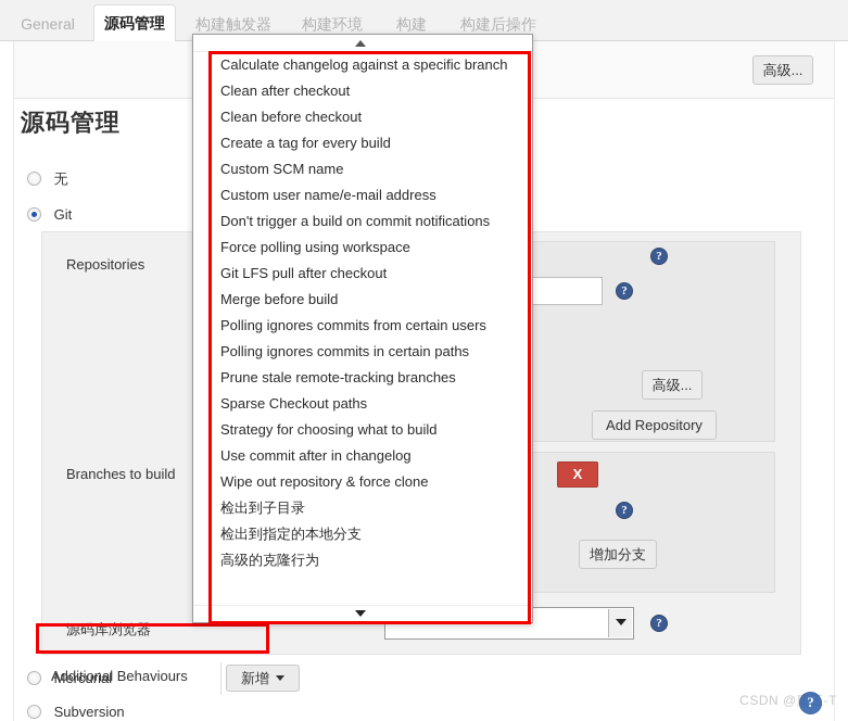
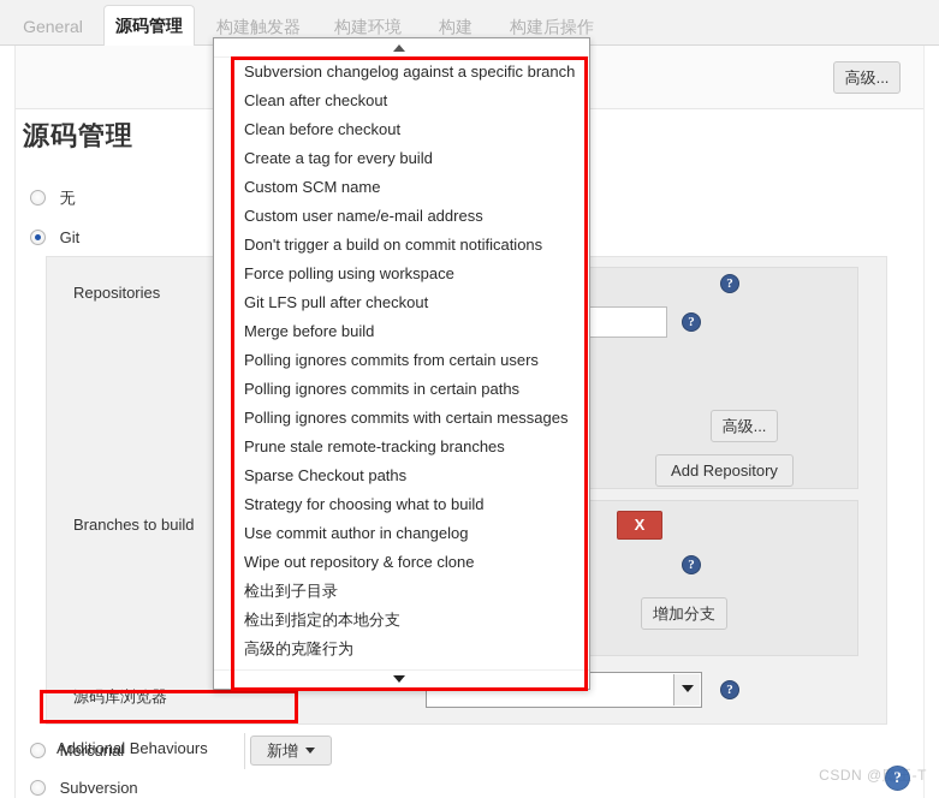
  General
  源码管理
  构建触发器
  构建环境
  构建
  构建后操作
  高级...
  源码管理
  无
  Git
  Repositories
  ?
  高级...
  Add Repository
  ?
  Branches to build
  X
  ?
  增加分支
  源码库浏览器
  ?
  Additional Behaviours
  新增
  Mercurial
  Subversion
- Calculate changelog against a specific branch
+ Subversion changelog against a specific branch
  Clean after checkout
  Clean before checkout
  Create a tag for every build
  Custom SCM name
  Custom user name/e-mail address
  Don't trigger a build on commit notifications
  Force polling using workspace
  Git LFS pull after checkout
  Merge before build
  Polling ignores commits from certain users
  Polling ignores commits in certain paths
+ Polling ignores commits with certain messages
  Prune stale remote-tracking branches
  Sparse Checkout paths
  Strategy for choosing what to build
- Use commit after in changelog
+ Use commit author in changelog
  Wipe out repository & force clone
  检出到子目录
  检出到指定的本地分支
  高级的克隆行为
  CSDN @魔王-T
  ?
